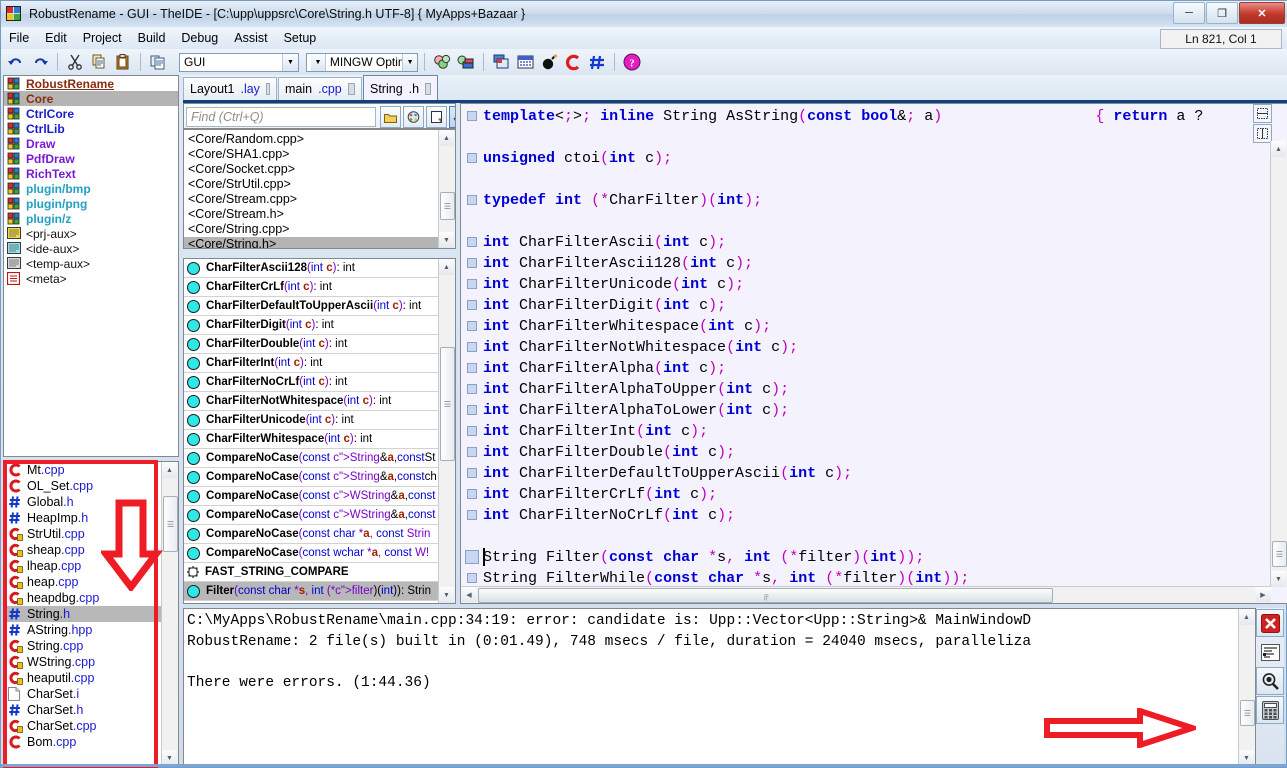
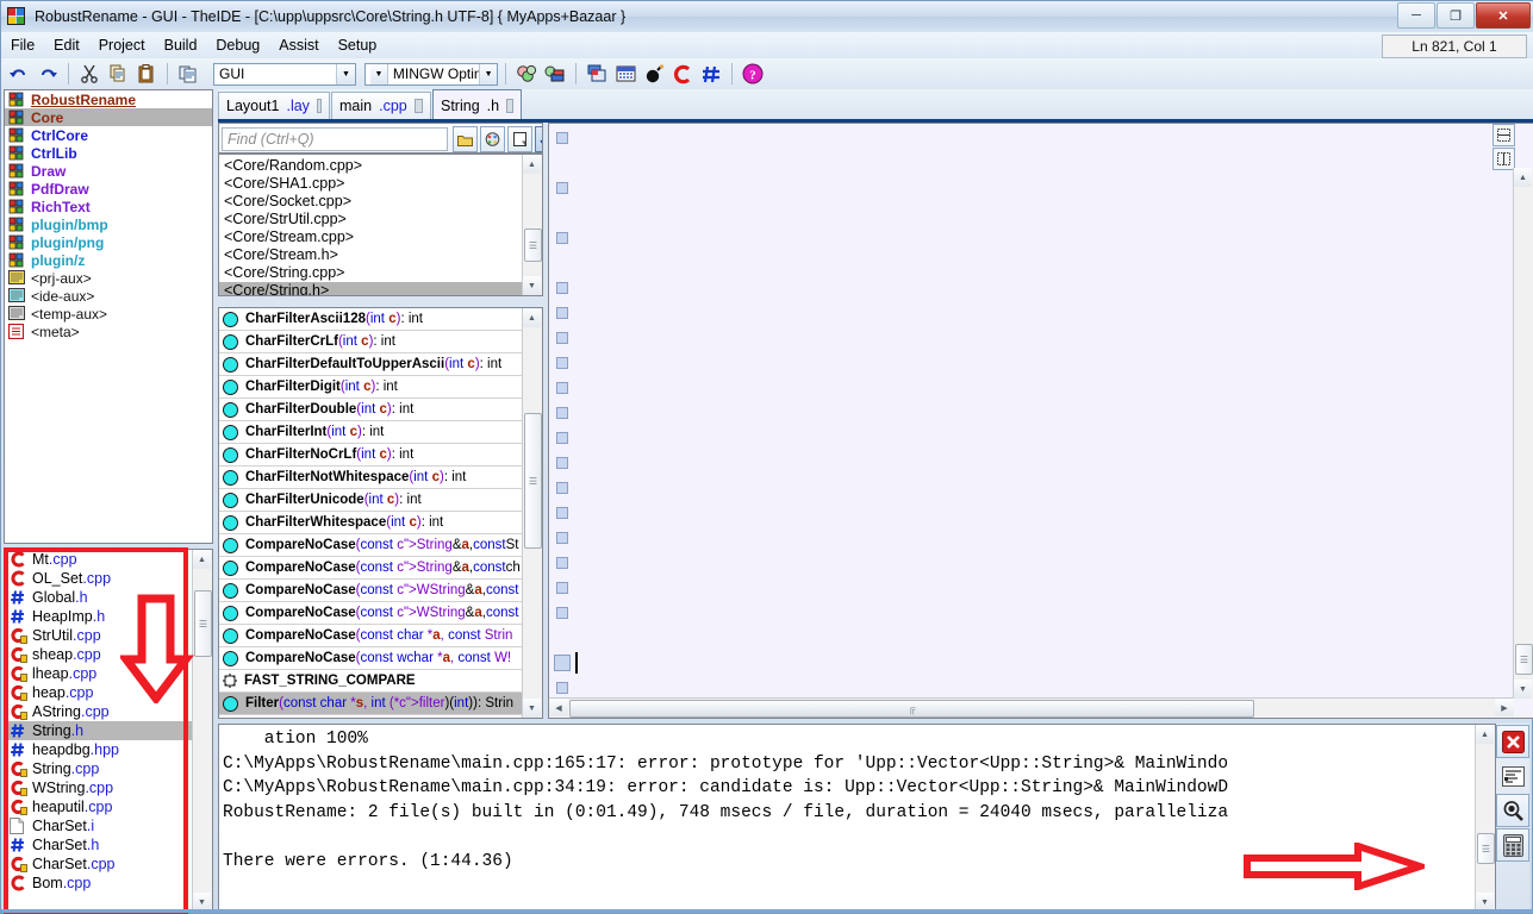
  RobustRename - GUI - TheIDE - [C:\upp\uppsrc\Core\String.h UTF-8] { MyApps+Bazaar }
  ─
  ❐
  ✕
  File
  Edit
  Project
  Build
  Debug
  Assist
  Setup
  Ln 821, Col 1
  GUI
  MINGW Opti
  ?
  RobustRename
  Core
  CtrlCore
  CtrlLib
  Draw
  PdfDraw
  RichText
  plugin/bmp
  plugin/png
  plugin/z
  <prj-aux>
  <ide-aux>
  <temp-aux>
  <meta>
  Mt
  .cpp
  OL_Set
  .cpp
  Global
  .h
  HeapImp
  .h
  StrUtil
  .cpp
  sheap
  .cpp
  lheap
  .cpp
  heap
  .cpp
- heapdbg
+ AString
  .cpp
  String
  .h
- AString
+ heapdbg
  .hpp
  String
  .cpp
  WString
  .cpp
  heaputil
  .cpp
  CharSet
  .i
  CharSet
  .h
  CharSet
  .cpp
  Bom
  .cpp
  ☰
  Layout1
  .lay
  main
  .cpp
  String
  .h
  Find (Ctrl+Q)
  <Core/Random.cpp>
  <Core/SHA1.cpp>
  <Core/Socket.cpp>
  <Core/StrUtil.cpp>
  <Core/Stream.cpp>
  <Core/Stream.h>
  <Core/String.cpp>
  <Core/String.h>
  ☰
  CharFilterAscii128
  (int c)
  : int
  CharFilterCrLf
  (int c)
  : int
  CharFilterDefaultToUpperAscii
  (int c)
  : int
  CharFilterDigit
  (int c)
  : int
  CharFilterDouble
  (int c)
  : int
  CharFilterInt
  (int c)
  : int
  CharFilterNoCrLf
  (int c)
  : int
  CharFilterNotWhitespace
  (int c)
  : int
  CharFilterUnicode
  (int c)
  : int
  CharFilterWhitespace
  (int c)
  : int
  CompareNoCase
  (const c">String
  &
  a
  ,
  const
  St
  CompareNoCase
  (const c">String
  &
  a
  ,
  const
  ch
  CompareNoCase
  (const c">WString
  &
  a
  ,
  const
  CompareNoCase
  (const c">WString
  &
  a
  ,
  const
  CompareNoCase
  (const char *a, const Strin
  CompareNoCase
  (const wchar *a, const W!
  FAST_STRING_COMPARE
  Filter
  (const char *s, int (*c">filter
  )(
  int
  ))
  : Strin
  ☰
- template<;>; inline String AsString(const bool&; a) { return a ?
- unsigned ctoi(int c);
- typedef int (*CharFilter)(int);
- int CharFilterAscii(int c);
- int CharFilterAscii128(int c);
- int CharFilterUnicode(int c);
- int CharFilterDigit(int c);
- int CharFilterWhitespace(int c);
- int CharFilterNotWhitespace(int c);
- int CharFilterAlpha(int c);
- int CharFilterAlphaToUpper(int c);
- int CharFilterAlphaToLower(int c);
- int CharFilterInt(int c);
- int CharFilterDouble(int c);
- int CharFilterDefaultToUpperAscii(int c);
- int CharFilterCrLf(int c);
- int CharFilterNoCrLf(int c);
- String Filter(const char *s, int (*filter)(int));
- String FilterWhile(const char *s, int (*filter)(int));
  ☰
  ╔
+ ation 100%
+ C:\MyApps\RobustRename\main.cpp:165:17: error: prototype for 'Upp::Vector<Upp::String>& MainWindo
  C:\MyApps\RobustRename\main.cpp:34:19: error: candidate is: Upp::Vector<Upp::String>& MainWindowD
  RobustRename: 2 file(s) built in (0:01.49), 748 msecs / file, duration = 24040 msecs, paralleliza
  There were errors. (1:44.36)
  ☰
